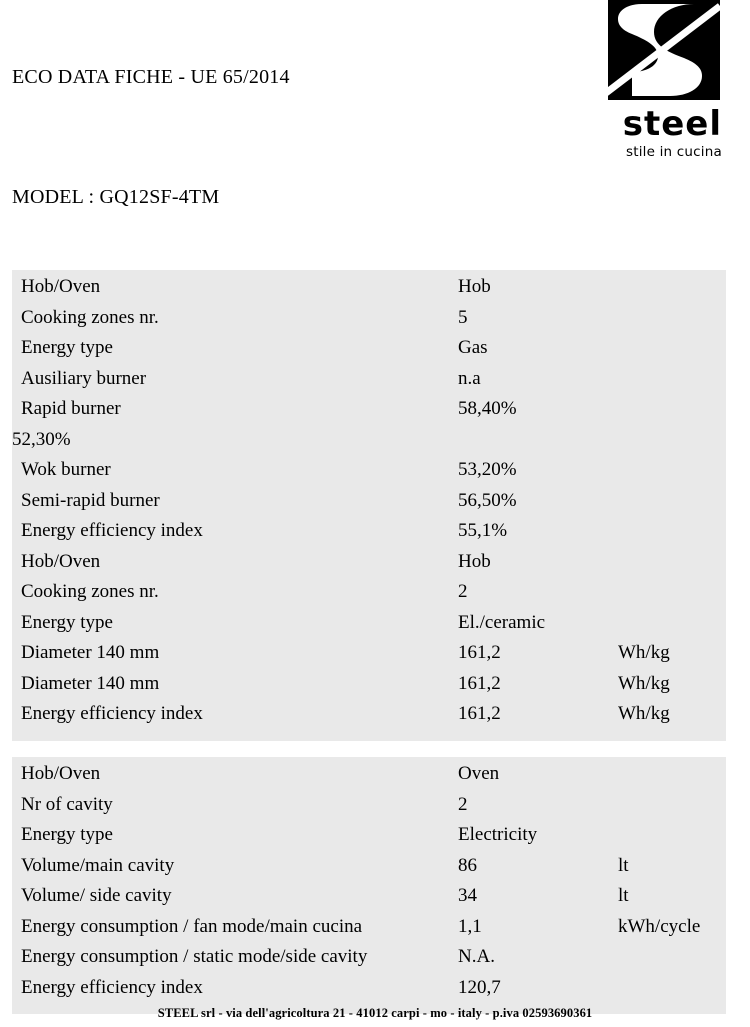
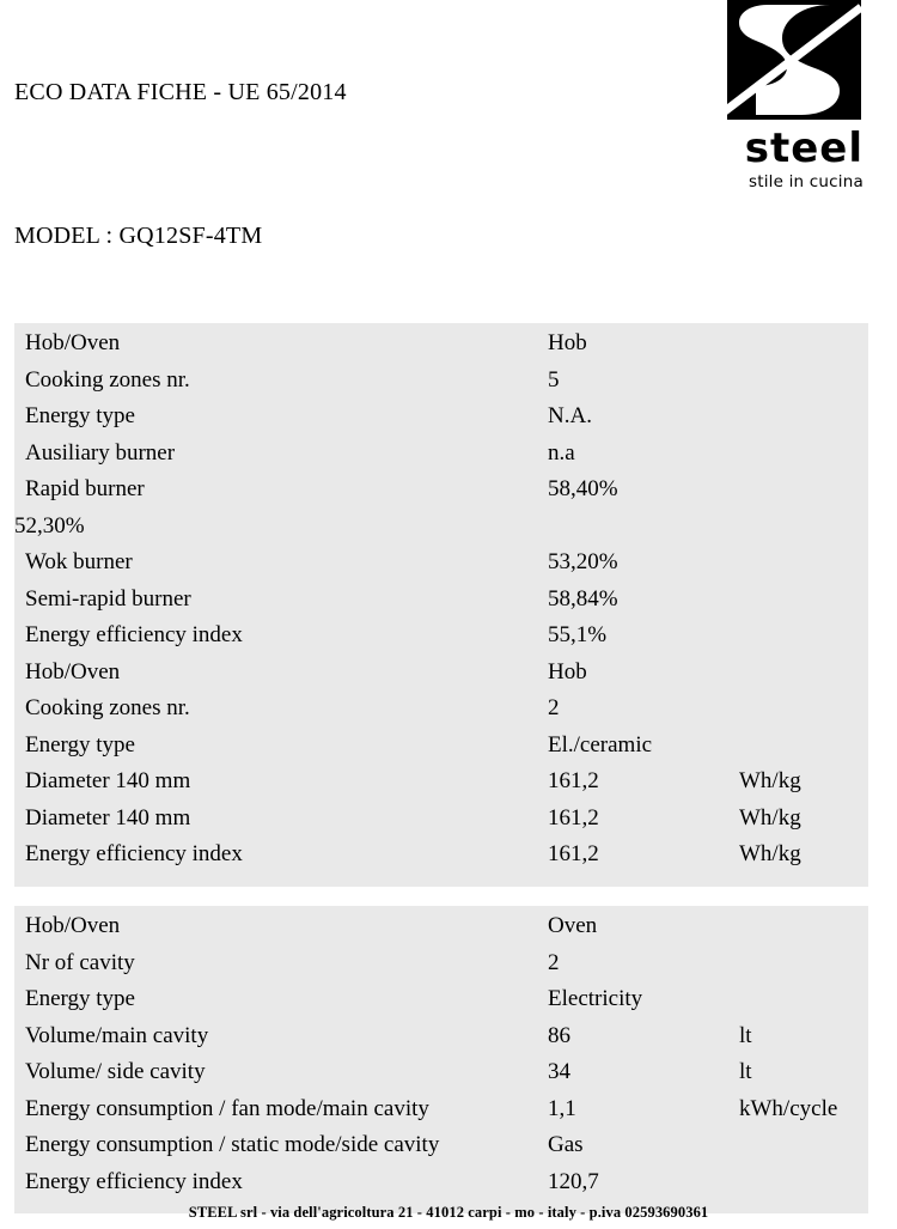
  steel
  stile in cucina
  ECO DATA FICHE - UE 65/2014
  MODEL : GQ12SF-4TM
  Hob/Oven
  Hob
  Cooking zones nr.
  5
  Energy type
- Gas
+ N.A.
  Ausiliary burner
  n.a
  Rapid burner
  58,40%
  52,30%
  Wok burner
  53,20%
  Semi-rapid burner
- 56,50%
+ 58,84%
  Energy efficiency index
  55,1%
  Hob/Oven
  Hob
  Cooking zones nr.
  2
  Energy type
  El./ceramic
  Diameter 140 mm
  161,2
  Wh/kg
  Diameter 140 mm
  161,2
  Wh/kg
  Energy efficiency index
  161,2
  Wh/kg
  Hob/Oven
  Oven
  Nr of cavity
  2
  Energy type
  Electricity
  Volume/main cavity
  86
  lt
  Volume/ side cavity
  34
  lt
- Energy consumption / fan mode/main cucina
+ Energy consumption / fan mode/main cavity
  1,1
  kWh/cycle
  Energy consumption / static mode/side cavity
- N.A.
+ Gas
  Energy efficiency index
  120,7
  STEEL srl - via dell'agricoltura 21 - 41012 carpi - mo - italy - p.iva 02593690361
